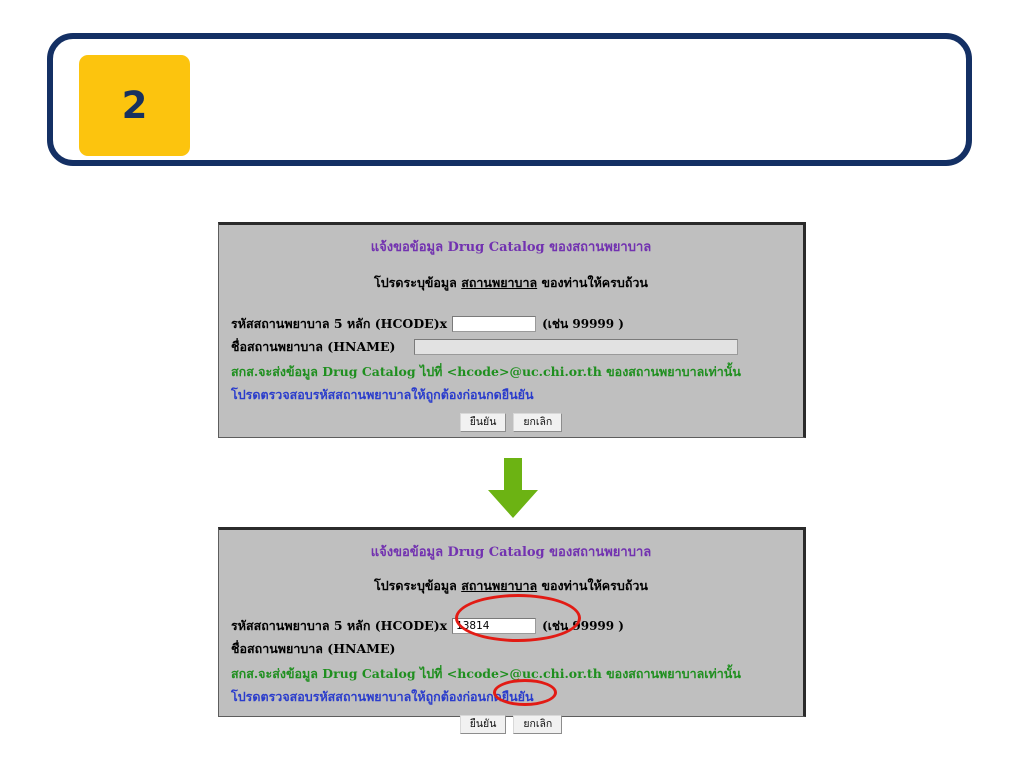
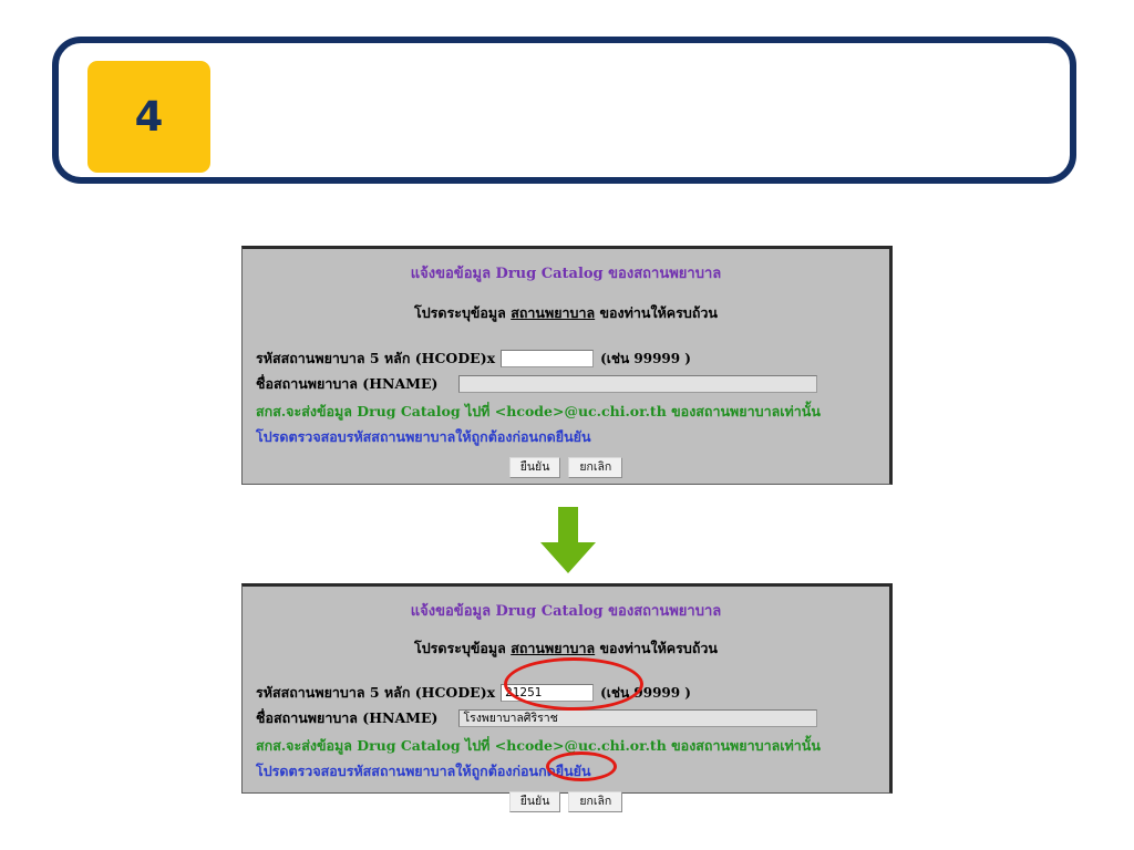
- 2
+ 4
  แจ้งขอข้อมูล Drug Catalog ของสถานพยาบาล
  โปรดระบุข้อมูล สถานพยาบาล ของท่านให้ครบถ้วน
  รหัสสถานพยาบาล 5 หลัก (HCODE)x
  (เช่น 99999 )
  ชื่อสถานพยาบาล (HNAME)
  สกส.จะส่งข้อมูล Drug Catalog ไปที่ <hcode>@uc.chi.or.th ของสถานพยาบาลเท่านั้น
  โปรดตรวจสอบรหัสสถานพยาบาลให้ถูกต้องก่อนกดยืนยัน
  ยืนยัน
  ยกเลิก
  แจ้งขอข้อมูล Drug Catalog ของสถานพยาบาล
  โปรดระบุข้อมูล สถานพยาบาล ของท่านให้ครบถ้วน
  รหัสสถานพยาบาล 5 หลัก (HCODE)x
- 13814
+ 21251
  (เช่น 99999 )
  ชื่อสถานพยาบาล (HNAME)
+ โรงพยาบาลศิริราช
  สกส.จะส่งข้อมูล Drug Catalog ไปที่ <hcode>@uc.chi.or.th ของสถานพยาบาลเท่านั้น
  โปรดตรวจสอบรหัสสถานพยาบาลให้ถูกต้องก่อนกดยืนยัน
  ยืนยัน
  ยกเลิก
